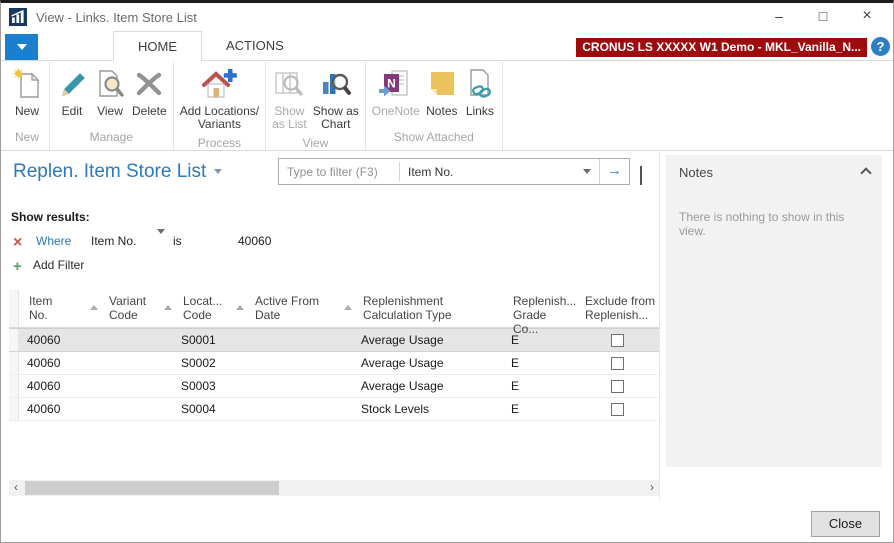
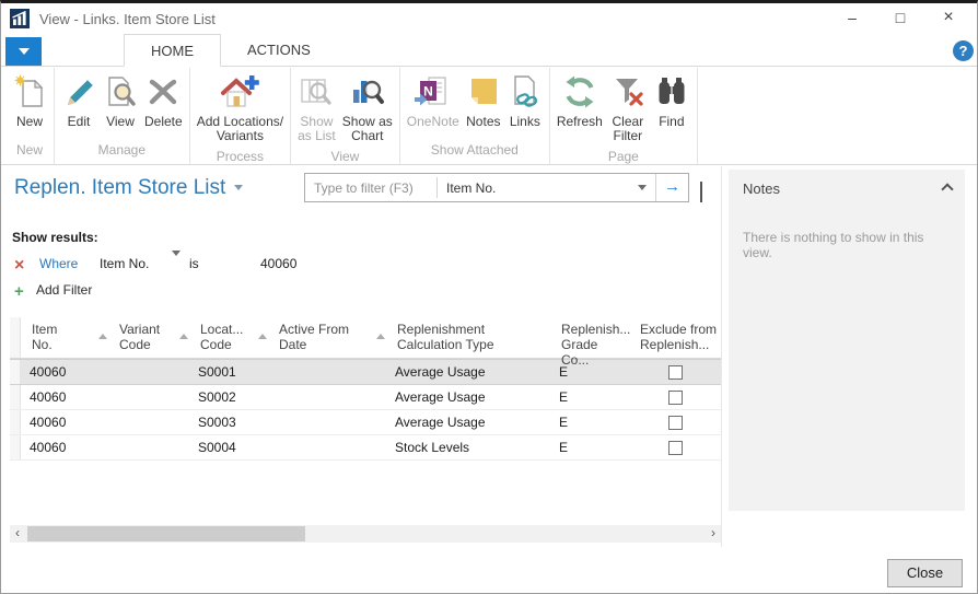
  View - Links. Item Store List
  –
  □
  ×
  HOME
  ACTIONS
- CRONUS LS XXXXX W1 Demo - MKL_Vanilla_N...
  ?
  New
  New
  Edit
  View
  Delete
  Manage
  Add Locations/
  Variants
  Process
  Show
  as List
  Show as
  Chart
  View
  N
  OneNote
  Notes
  Links
  Show Attached
+ Refresh
+ Clear
+ Filter
+ Find
+ Page
  Replen. Item Store List
  Type to filter (F3)
  Item No.
  →
  Show results:
  ×
  Where
  Item No.
  is
  40060
  +
  Add Filter
  Item
  No.
  Variant
  Code
  Locat...
  Code
  Active From
  Date
  Replenishment
  Calculation Type
  Replenish...
  Grade Co...
  Exclude from
  Replenish...
  40060
  S0001
  Average Usage
  E
  40060
  S0002
  Average Usage
  E
  40060
  S0003
  Average Usage
  E
  40060
  S0004
  Stock Levels
  E
  ‹
  ›
  Notes
  There is nothing to show in this view.
  Close
